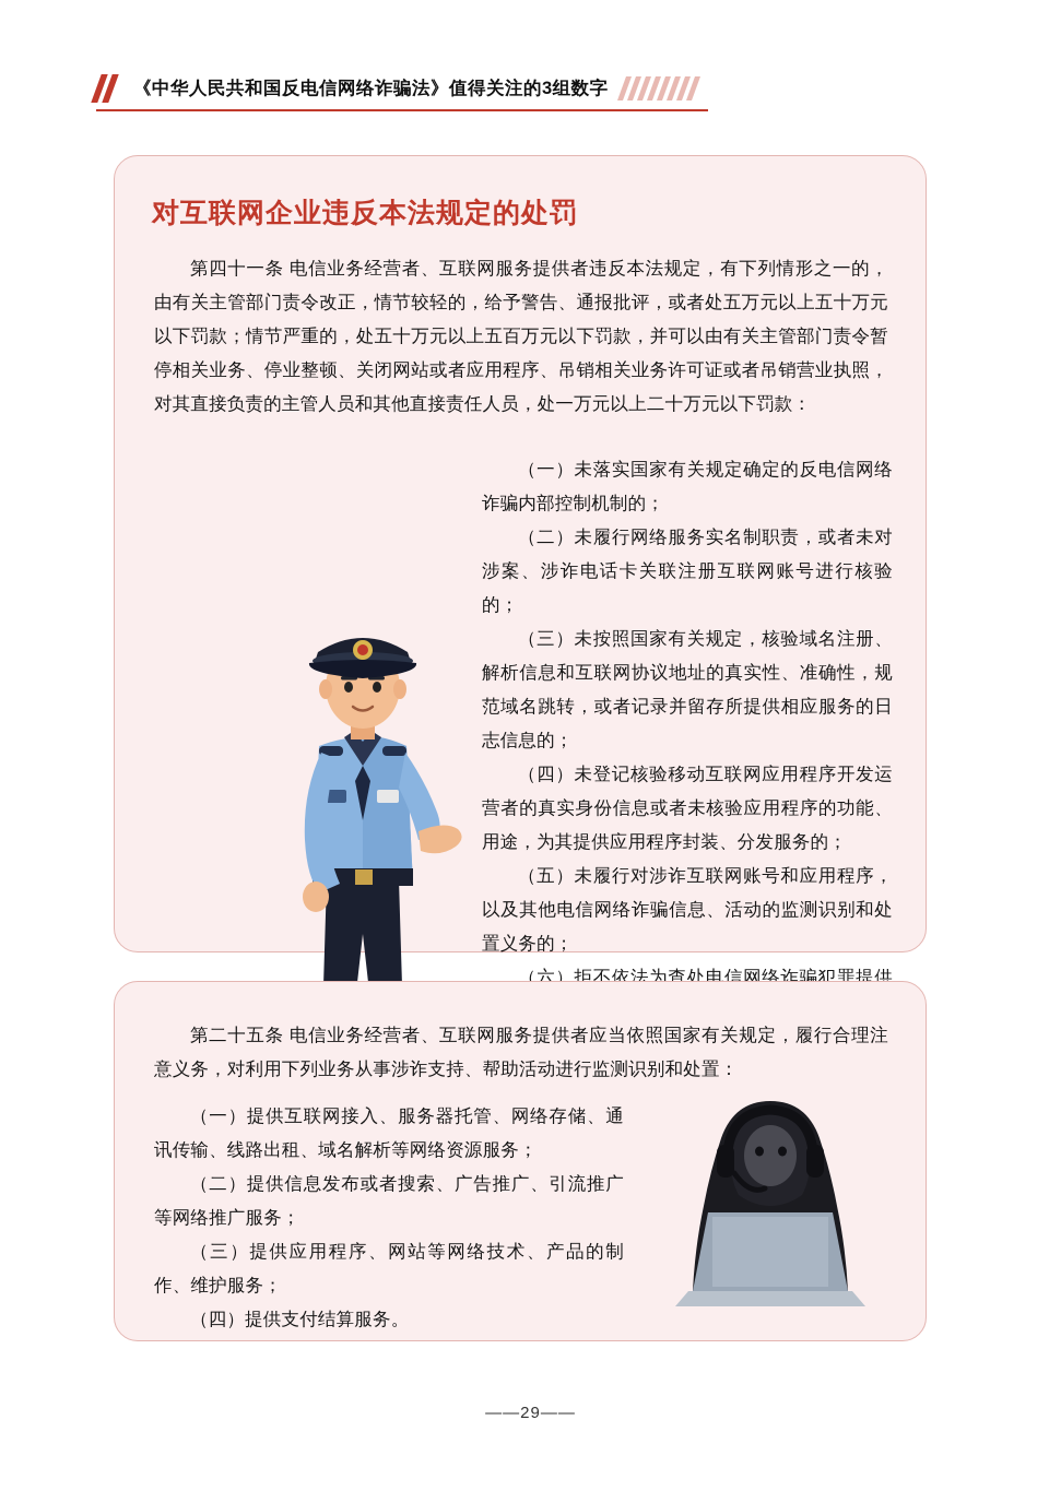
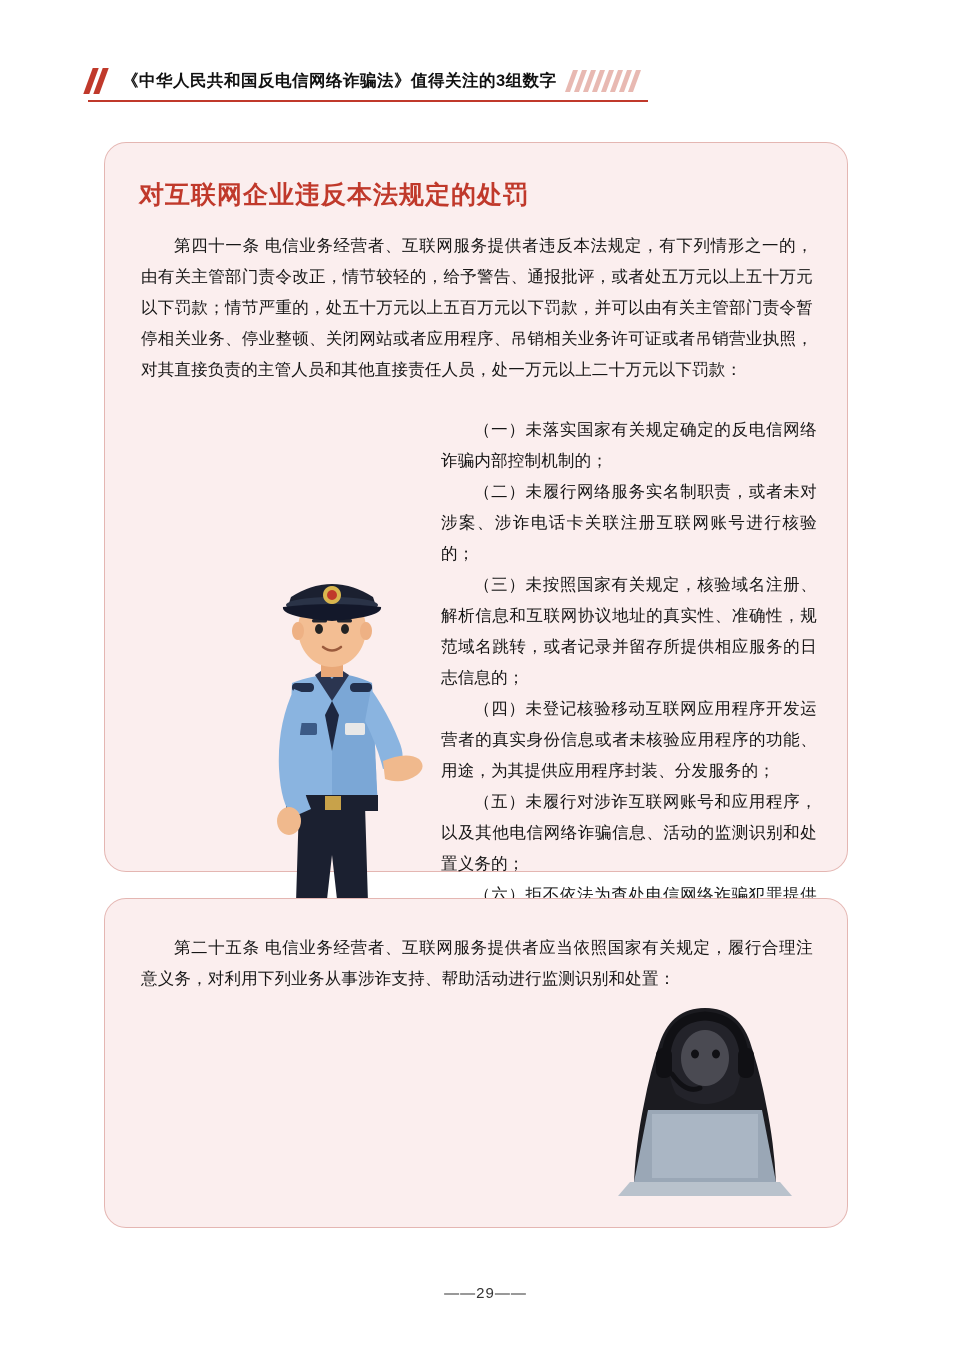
  《中华人民共和国反电信网络诈骗法》值得关注的3组数字
  对互联网企业违反本法规定的处罚
  第四十一条 电信业务经营者、互联网服务提供者违反本法规定，有下列情形之一的，由有关主管部门责令改正，情节较轻的，给予警告、通报批评，或者处五万元以上五十万元以下罚款；情节严重的，处五十万元以上五百万元以下罚款，并可以由有关主管部门责令暂停相关业务、停业整顿、关闭网站或者应用程序、吊销相关业务许可证或者吊销营业执照，对其直接负责的主管人员和其他直接责任人员，处一万元以上二十万元以下罚款：
  （一）未落实国家有关规定确定的反电信网络诈骗内部控制机制的；
  （二）未履行网络服务实名制职责，或者未对涉案、涉诈电话卡关联注册互联网账号进行核验的；
  （三）未按照国家有关规定，核验域名注册、解析信息和互联网协议地址的真实性、准确性，规范域名跳转，或者记录并留存所提供相应服务的日志信息的；
  （四）未登记核验移动互联网应用程序开发运营者的真实身份信息或者未核验应用程序的功能、用途，为其提供应用程序封装、分发服务的；
  （五）未履行对涉诈互联网账号和应用程序，以及其他电信网络诈骗信息、活动的监测识别和处置义务的；
  第二十五条 电信业务经营者、互联网服务提供者应当依照国家有关规定，履行合理注意义务，对利用下列业务从事涉诈支持、帮助活动进行监测识别和处置：
- （一）提供互联网接入、服务器托管、网络存储、通讯传输、线路出租、域名解析等网络资源服务；
- （二）提供信息发布或者搜索、广告推广、引流推广等网络推广服务；
- （三）提供应用程序、网站等网络技术、产品的制作、维护服务；
- （四）提供支付结算服务。
  ——29——
